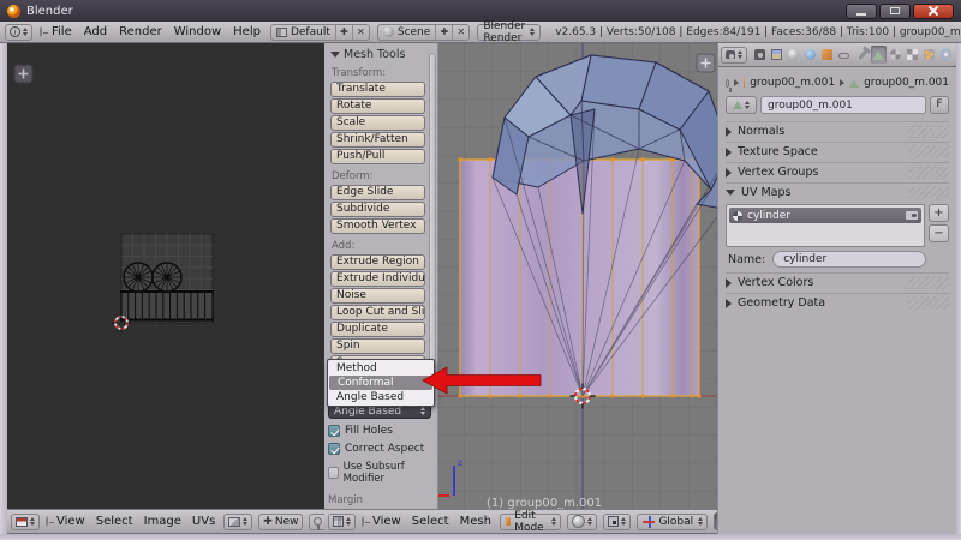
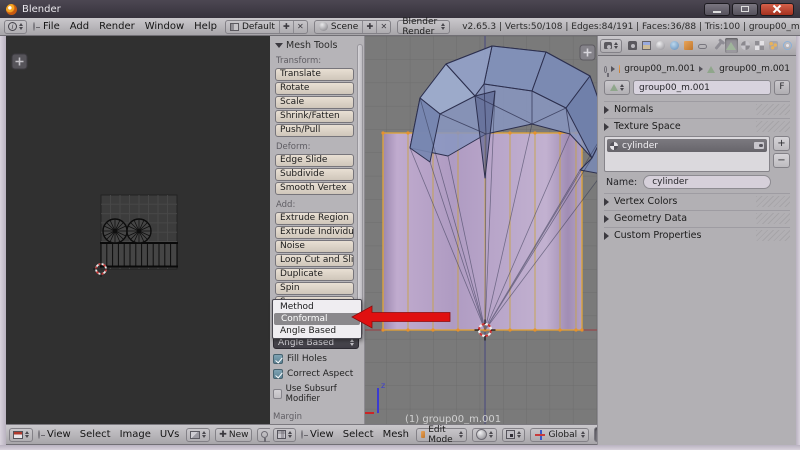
  Blender
  i
  File
  Add
  Render
  Window
  Help
  Default
  ✚
  ✕
  Scene
  ✚
  ✕
  Blender Render
  v2.65.3 | Verts:50/108 | Edges:84/191 | Faces:36/88 | Tris:100 | group00_m
  z
  (1) group00_m.001
  Mesh Tools
  Transform:
  Translate
  Rotate
  Scale
  Shrink/Fatten
  Push/Pull
  Deform:
  Edge Slide
  Subdivide
  Smooth Vertex
  Add:
  Extrude Region
  Extrude Individu
  Noise
  Loop Cut and Sli
  Duplicate
  Spin
  Angle Based
  Fill Holes
  Correct Aspect
  Use Subsurf Modifier
  Margin
  Method
  Conformal
  Angle Based
  group00_m.001
  group00_m.001
  group00_m.001
  F
  Normals
  Texture Space
- Vertex Groups
- UV Maps
  cylinder
  +
  −
  Name:
  cylinder
  Vertex Colors
  Geometry Data
+ Custom Properties
  View
  Select
  Image
  UVs
  ✚
  New
  View
  Select
  Mesh
  Edit Mode
  Global
